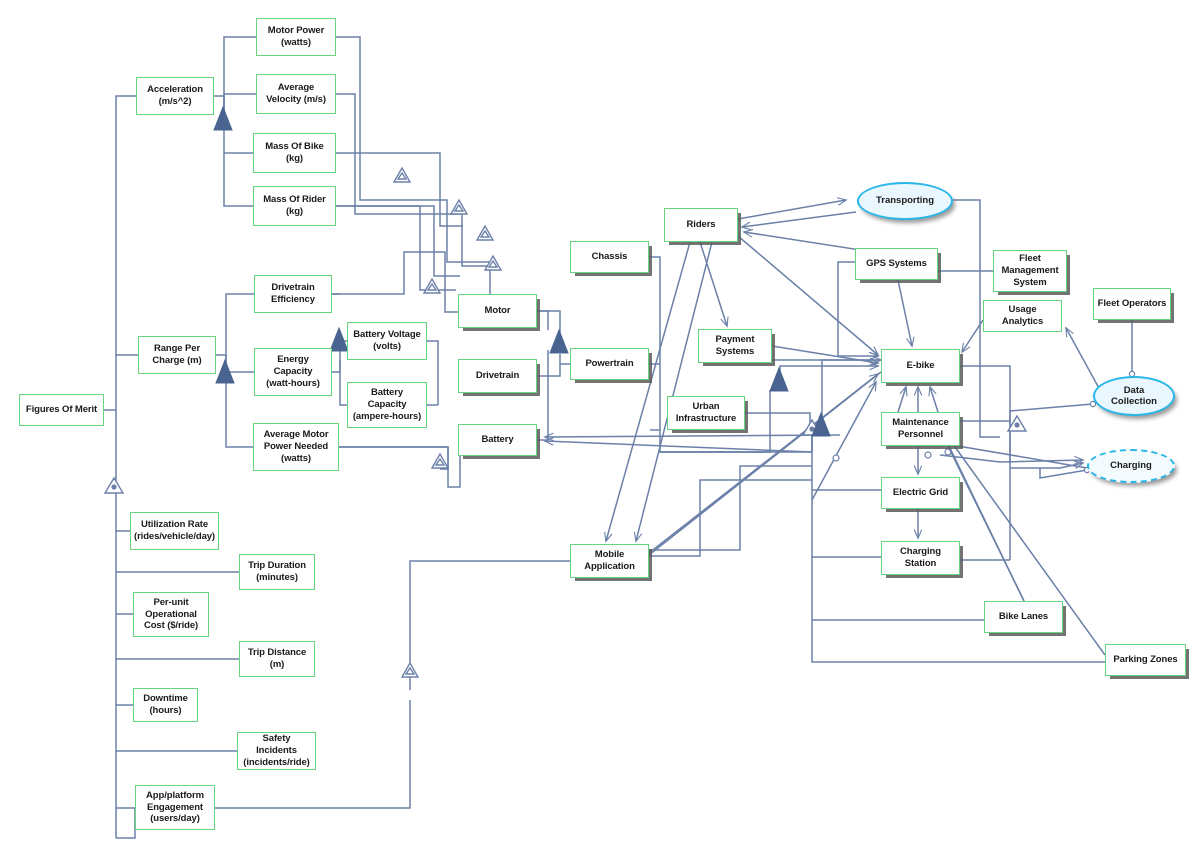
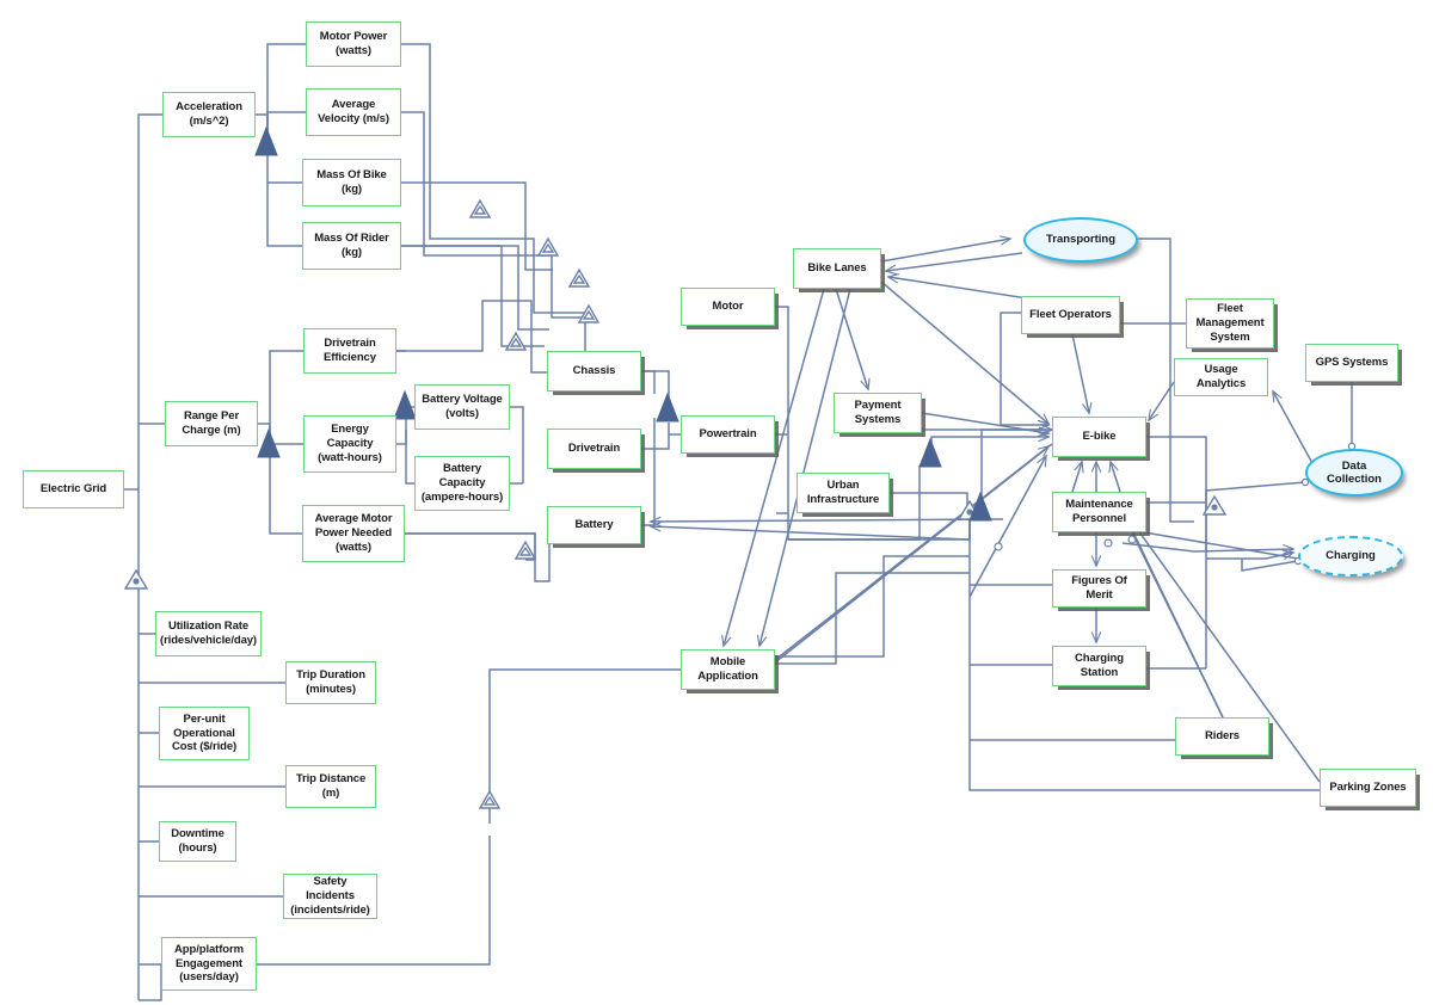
- Figures Of Merit
+ Electric Grid
  Acceleration
  (m/s^2)
  Motor Power
  (watts)
  Average
  Velocity (m/s)
  Mass Of Bike
  (kg)
  Mass Of Rider
  (kg)
  Range Per
  Charge (m)
  Drivetrain
  Efficiency
  Energy
  Capacity
  (watt-hours)
  Average Motor
  Power Needed
  (watts)
  Battery Voltage
  (volts)
  Battery
  Capacity
  (ampere-hours)
  Utilization Rate
  (rides/vehicle/day)
  Trip Duration
  (minutes)
  Per-unit
  Operational
  Cost ($/ride)
  Trip Distance
  (m)
  Downtime
  (hours)
  Safety Incidents
  (incidents/ride)
  App/platform
  Engagement
  (users/day)
- Motor
+ Chassis
  Drivetrain
  Battery
- Chassis
+ Motor
  Powertrain
- Riders
+ Bike Lanes
  Payment
  Systems
  Urban
  Infrastructure
  Mobile
  Application
- GPS Systems
+ Fleet Operators
  Fleet
  Management
  System
  Usage Analytics
- Fleet Operators
+ GPS Systems
  E-bike
  Maintenance
  Personnel
- Electric Grid
+ Figures Of Merit
  Charging
  Station
- Bike Lanes
+ Riders
  Parking Zones
  Transporting
  Data
  Collection
  Charging
